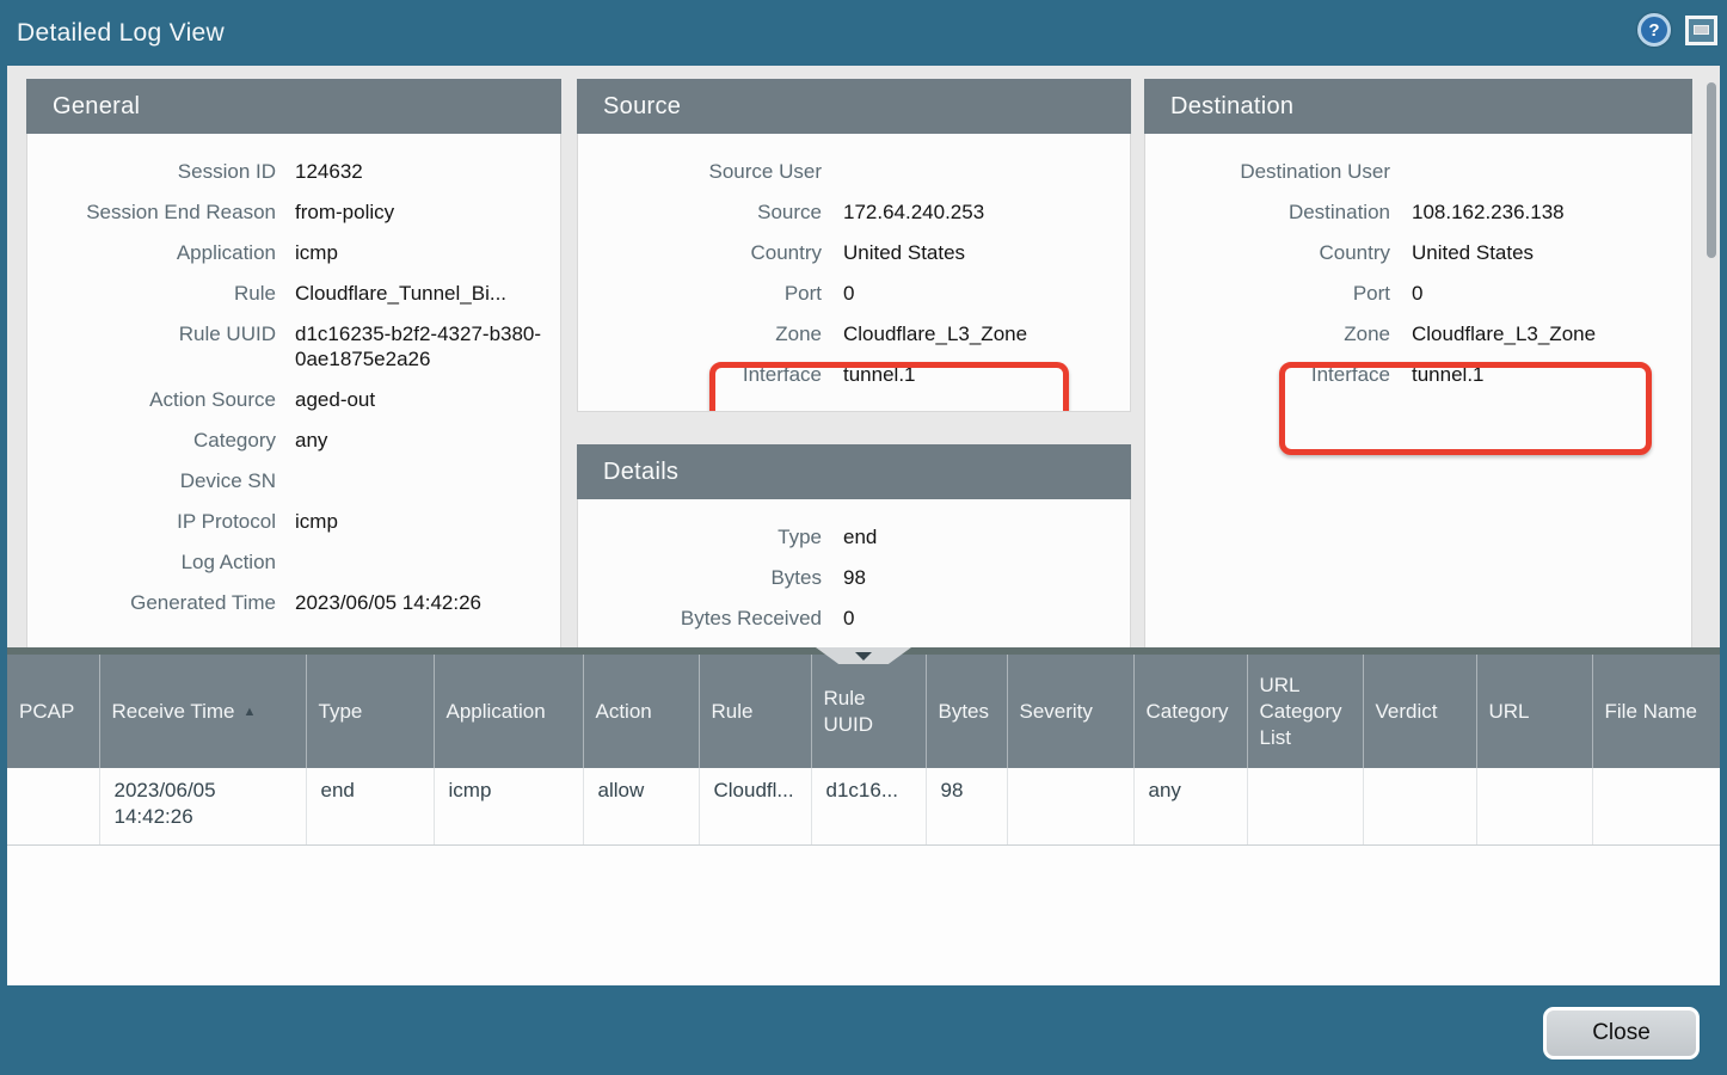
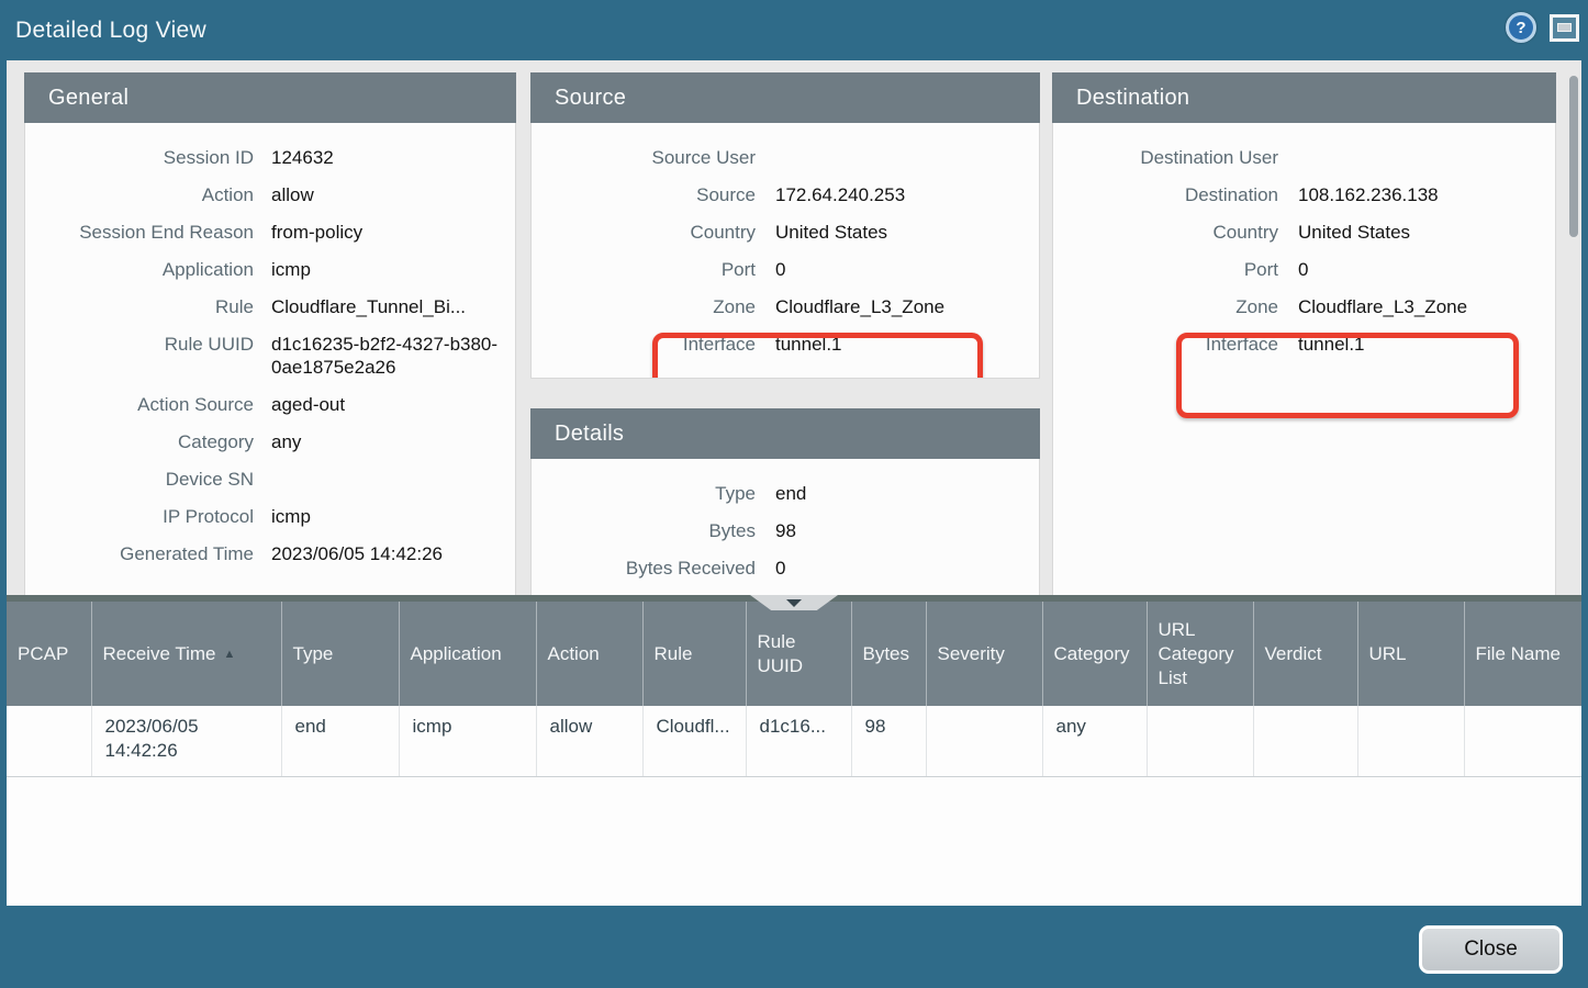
  Detailed Log View
  ?
  General
  Session ID
  124632
+ Action
+ allow
  Session End Reason
  from-policy
  Application
  icmp
  Rule
  Cloudflare_Tunnel_Bi...
  Rule UUID
  d1c16235-b2f2-4327-b380-0ae1875e2a26
  Action Source
  aged-out
  Category
  any
  Device SN
  IP Protocol
  icmp
- Log Action
  Generated Time
  2023/06/05 14:42:26
  Source
  Source User
  Source
  172.64.240.253
  Country
  United States
  Port
  0
  Zone
  Cloudflare_L3_Zone
  Interface
  tunnel.1
  Details
  Type
  end
  Bytes
  98
  Bytes Received
  0
  Destination
  Destination User
  Destination
  108.162.236.138
  Country
  United States
  Port
  0
  Zone
  Cloudflare_L3_Zone
  Interface
  tunnel.1
  PCAP	Receive Time ▲	Type	Application	Action	Rule	Rule UUID	Bytes	Severity	Category	URL Category List	Verdict	URL	File Name
  	2023/06/05 14:42:26	end	icmp	allow	Cloudfl...	d1c16...	98		any
  Close
